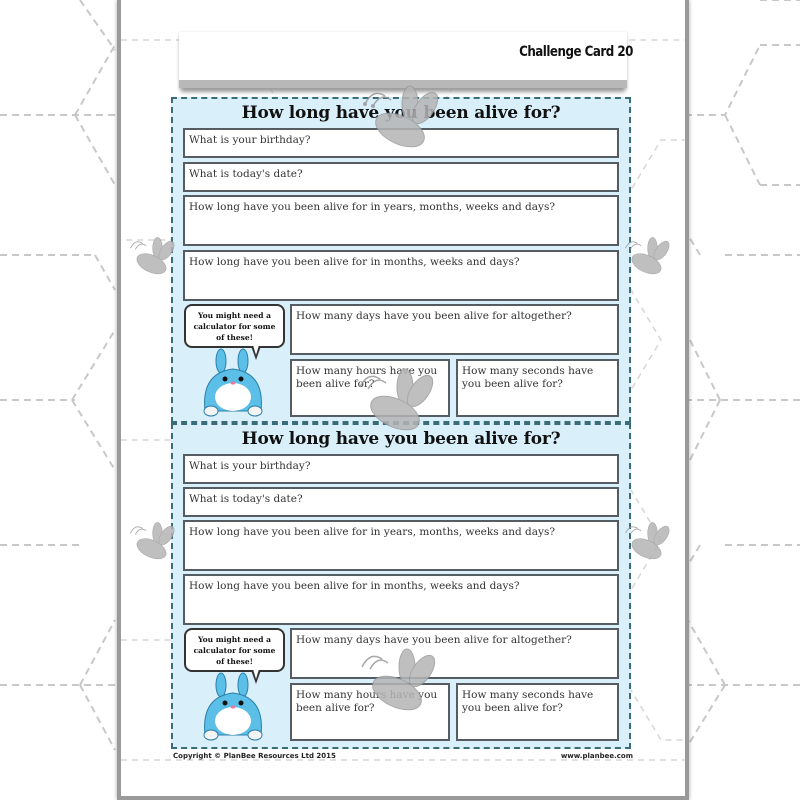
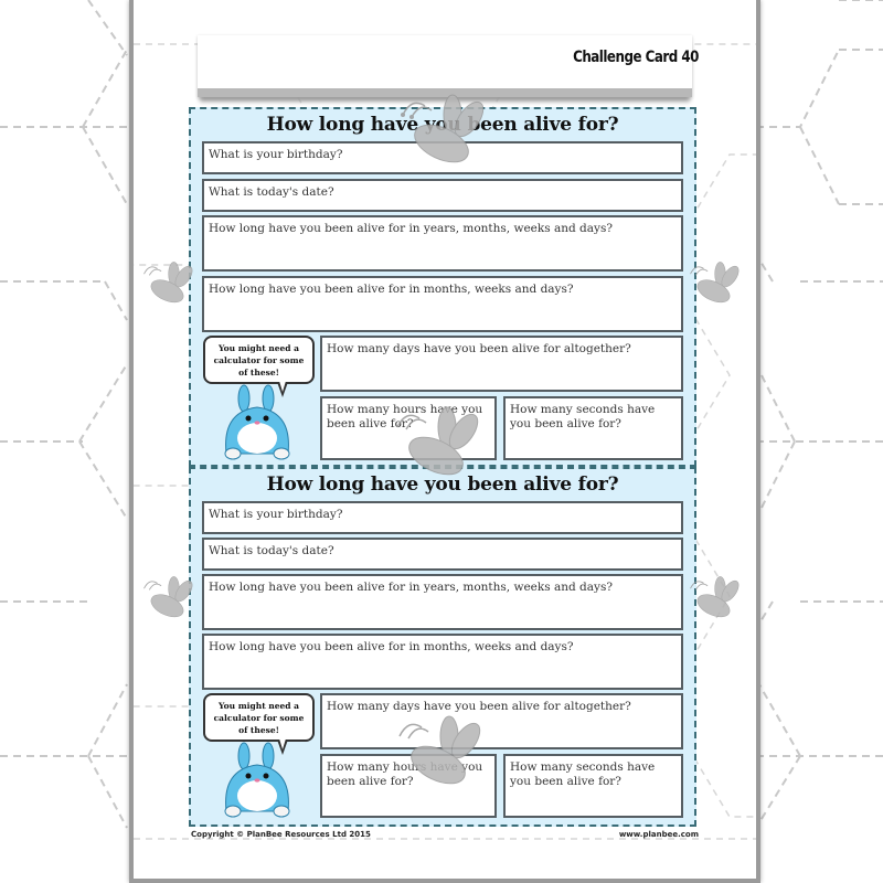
- Challenge Card 20
+ Challenge Card 40
  How long have you been alive for?
  What is your birthday?
  What is today's date?
  How long have you been alive for in years, months, weeks and days?
  How long have you been alive for in months, weeks and days?
  You might need a calculator for some of these!
  How many days have you been alive for altogether?
  How many hours have you been alive for?
  How many seconds have you been alive for?
  How long have you been alive for?
  What is your birthday?
  What is today's date?
  How long have you been alive for in years, months, weeks and days?
  How long have you been alive for in months, weeks and days?
  You might need a calculator for some of these!
  How many days have you been alive for altogether?
  How many hours have you been alive for?
  How many seconds have you been alive for?
  Copyright © PlanBee Resources Ltd 2015
  www.planbee.com
